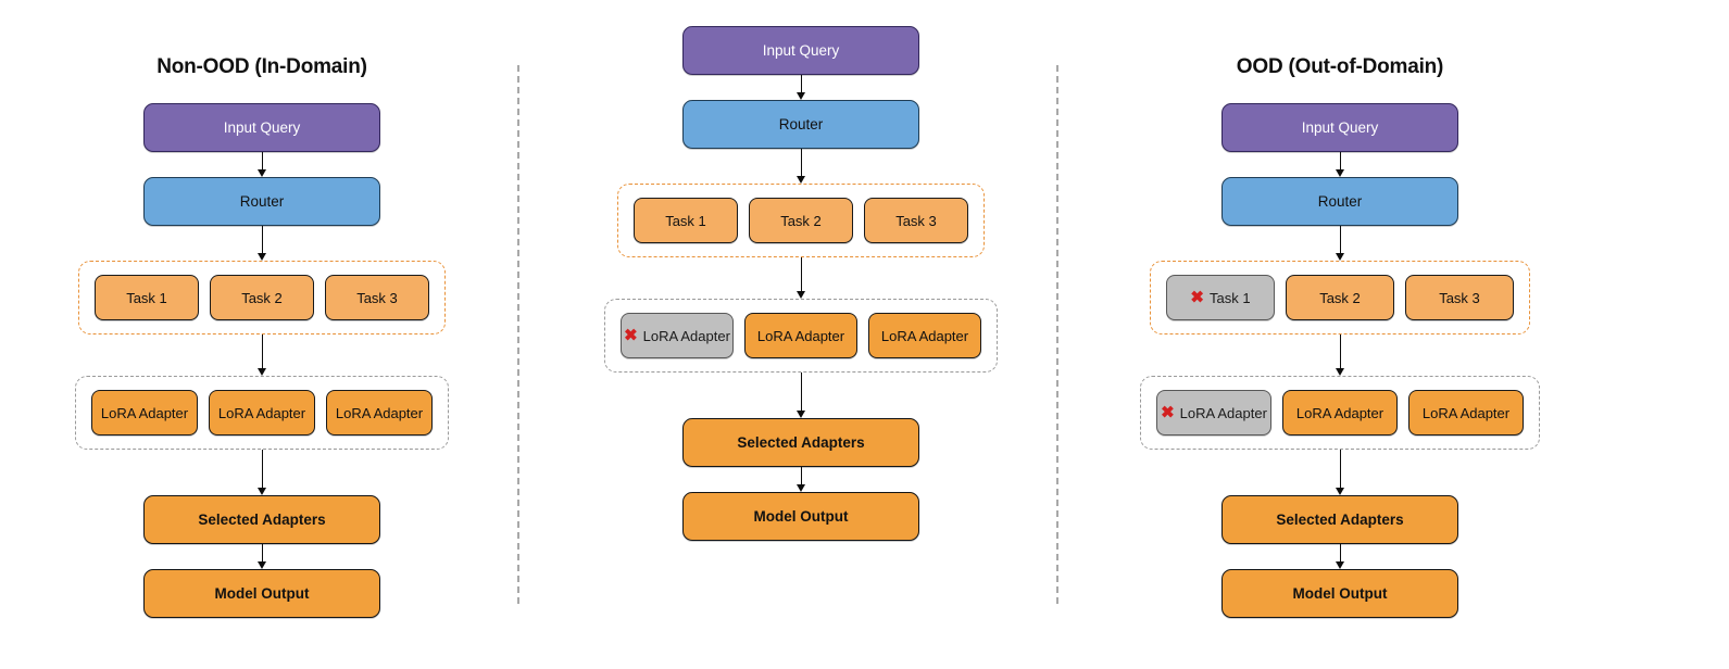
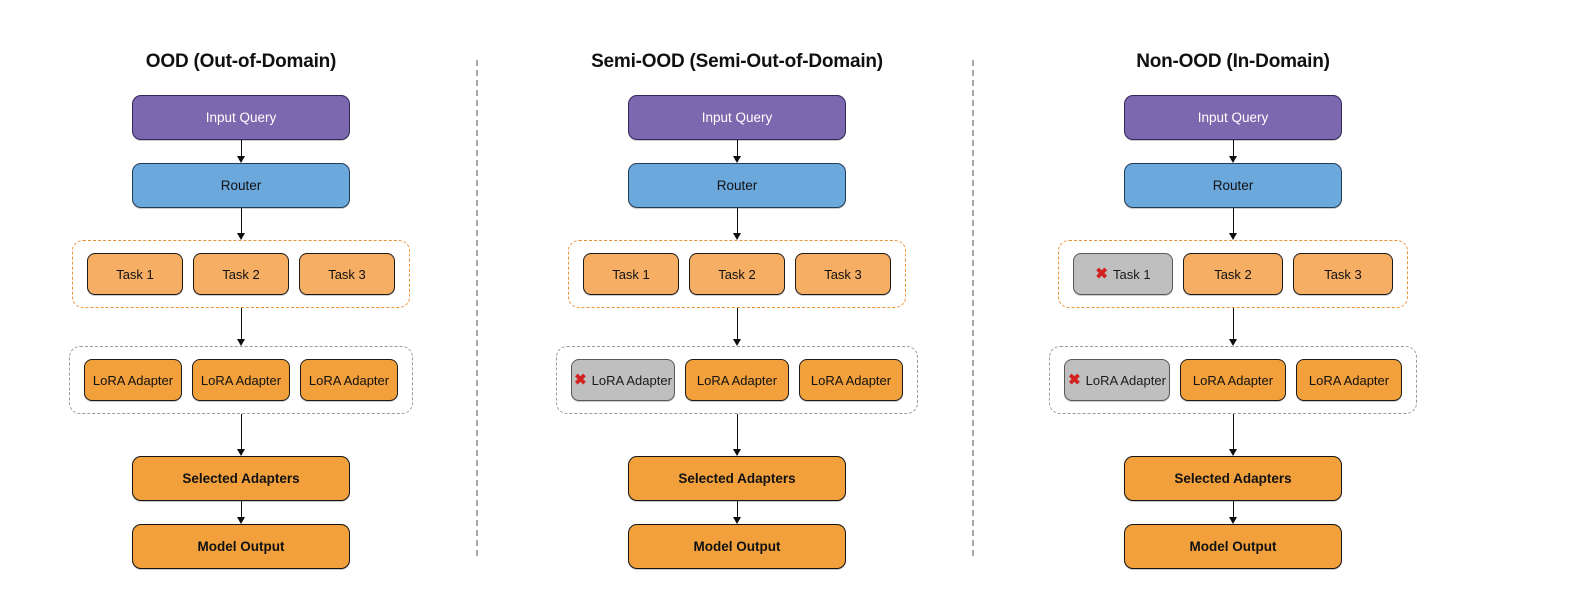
- Non-OOD (In-Domain)
+ OOD (Out-of-Domain)
  Input Query
  Router
  Task 1
  Task 2
  Task 3
  LoRA Adapter
  LoRA Adapter
  LoRA Adapter
  Selected Adapters
  Model Output
+ Semi-OOD (Semi-Out-of-Domain)
  Input Query
  Router
  Task 1
  Task 2
  Task 3
  ✖
  LoRA Adapter
  LoRA Adapter
  LoRA Adapter
  Selected Adapters
  Model Output
- OOD (Out-of-Domain)
+ Non-OOD (In-Domain)
  Input Query
  Router
  ✖
  Task 1
  Task 2
  Task 3
  ✖
  LoRA Adapter
  LoRA Adapter
  LoRA Adapter
  Selected Adapters
  Model Output
